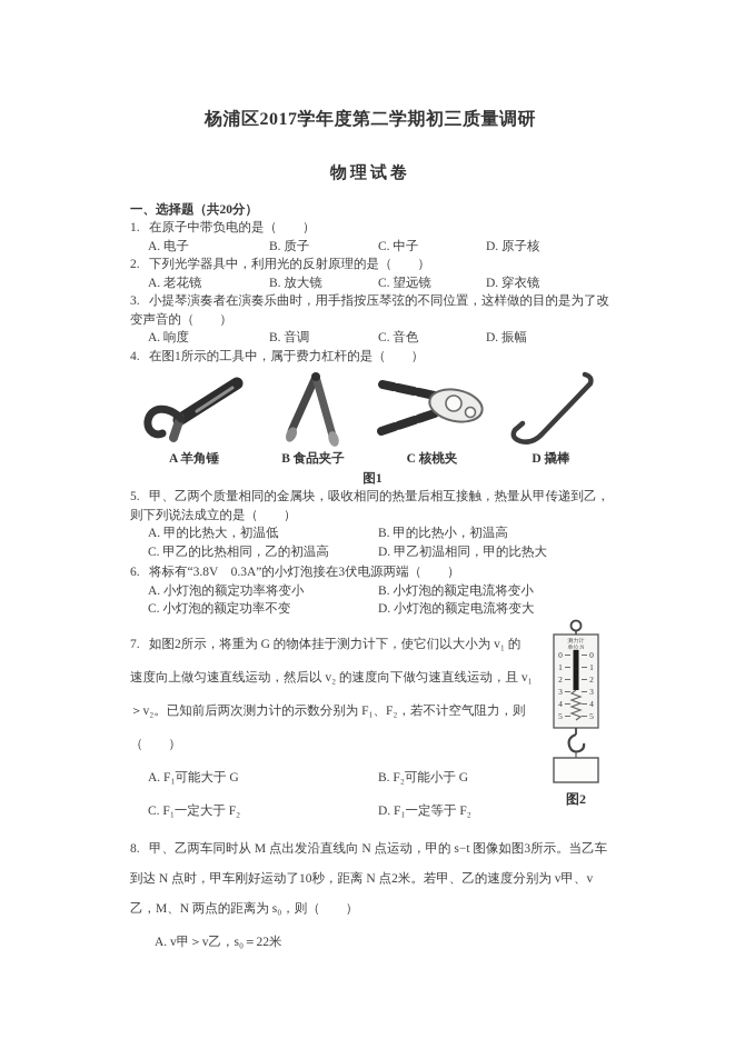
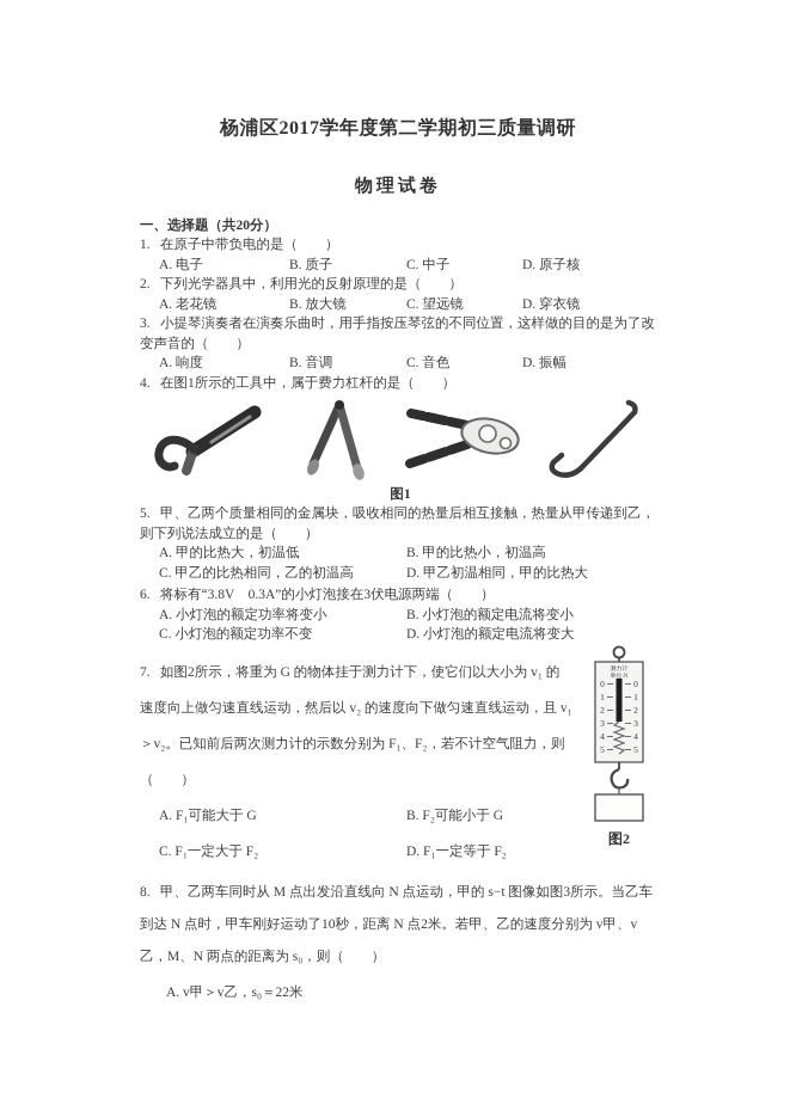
  杨浦区2017学年度第二学期初三质量调研
  物理试卷
  一、选择题（共20分）
  1. 在原子中带负电的是（ ）
  A. 电子
  B. 质子
  C. 中子
  D. 原子核
  2. 下列光学器具中，利用光的反射原理的是（ ）
  A. 老花镜
  B. 放大镜
  C. 望远镜
  D. 穿衣镜
  3. 小提琴演奏者在演奏乐曲时，用手指按压琴弦的不同位置，这样做的目的是为了改变声音的（ ）
  A. 响度
  B. 音调
  C. 音色
  D. 振幅
  4. 在图1所示的工具中，属于费力杠杆的是（ ）
- A 羊角锤
- B 食品夹子
- C 核桃夹
- D 撬棒
  图1
  5. 甲、乙两个质量相同的金属块，吸收相同的热量后相互接触，热量从甲传递到乙，则下列说法成立的是（ ）
  A. 甲的比热大，初温低
  B. 甲的比热小，初温高
  C. 甲乙的比热相同，乙的初温高
  D. 甲乙初温相同，甲的比热大
  6. 将标有“3.8V 0.3A”的小灯泡接在3伏电源两端（ ）
  A. 小灯泡的额定功率将变小
  B. 小灯泡的额定电流将变小
  C. 小灯泡的额定功率不变
  D. 小灯泡的额定电流将变大
  7. 如图2所示，将重为 G 的物体挂于测力计下，使它们以大小为 v₁ 的速度向上做匀速直线运动，然后以 v₂ 的速度向下做匀速直线运动，且 v₁＞v₂。已知前后两次测力计的示数分别为 F₁、F₂，若不计空气阻力，则（ ）
  A. F₁可能大于 G
  B. F₂可能小于 G
  C. F₁一定大于 F₂
  D. F₁一定等于 F₂
  0
  1
  2
  3
  4
  5
  0
  1
  2
  3
  4
  5
  图2
  8. 甲、乙两车同时从 M 点出发沿直线向 N 点运动，甲的 s−t 图像如图3所示。当乙车到达 N 点时，甲车刚好运动了10秒，距离 N 点2米。若甲、乙的速度分别为 v甲、v乙，M、N 两点的距离为 s₀，则（ ）
  A. v甲＞v乙，s₀＝22米
